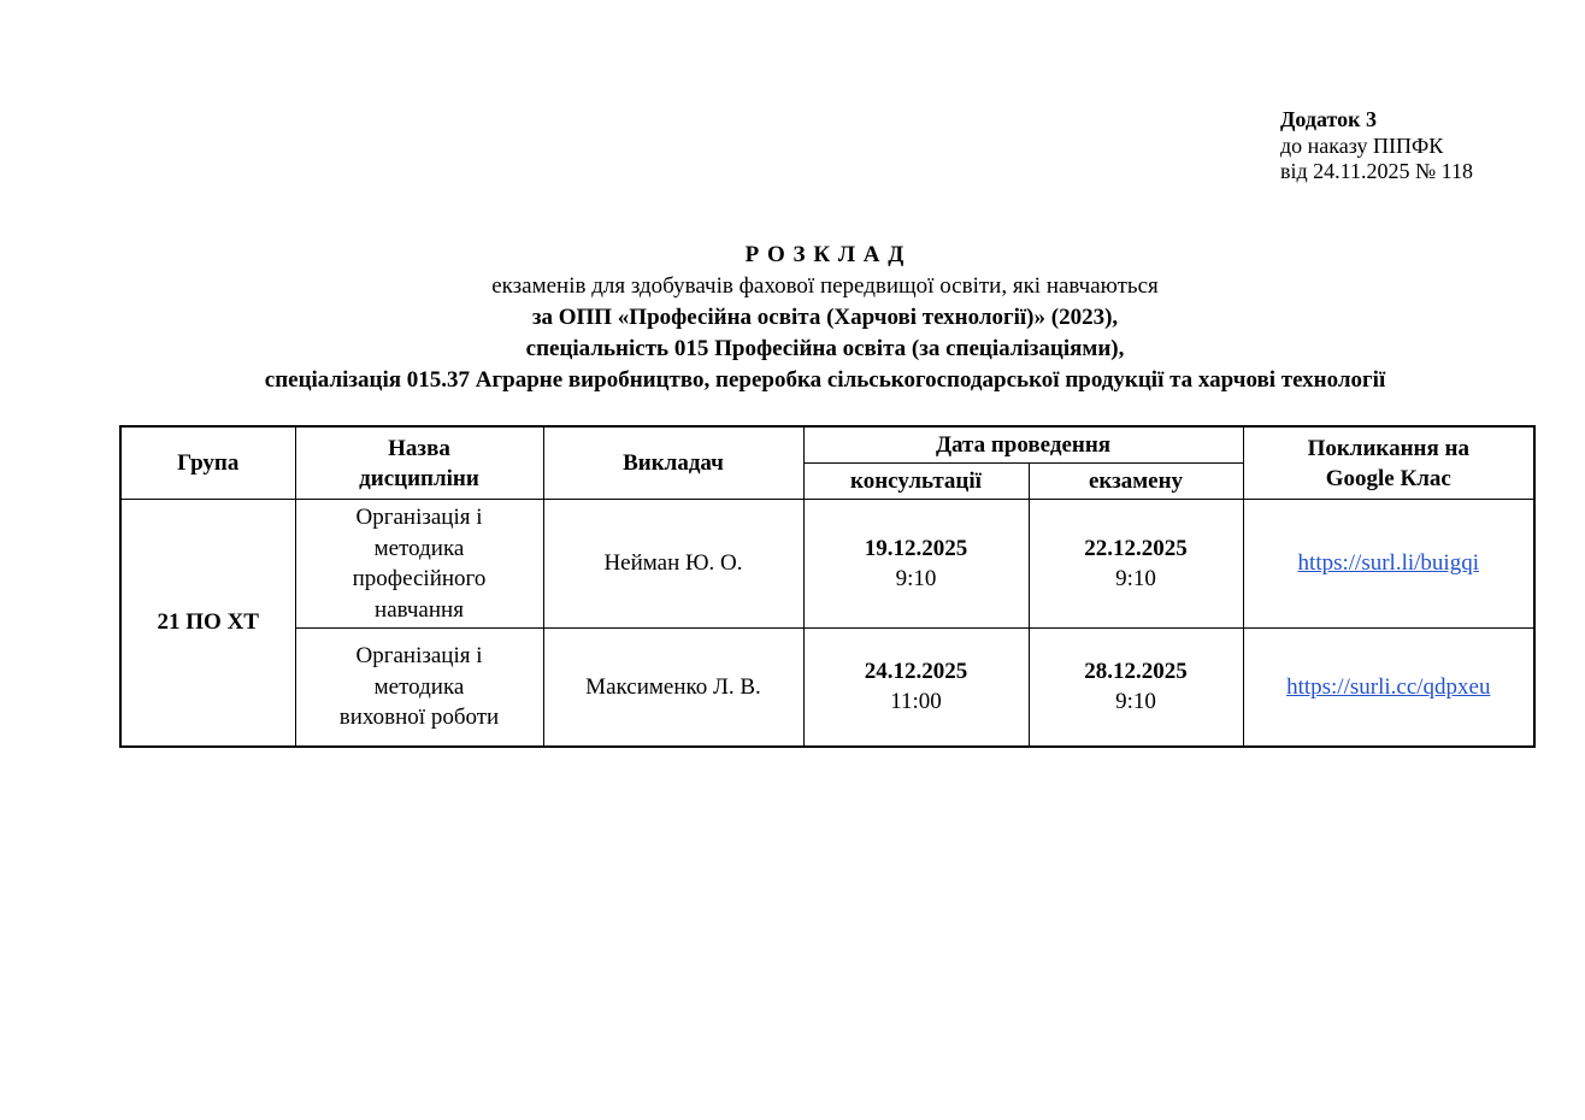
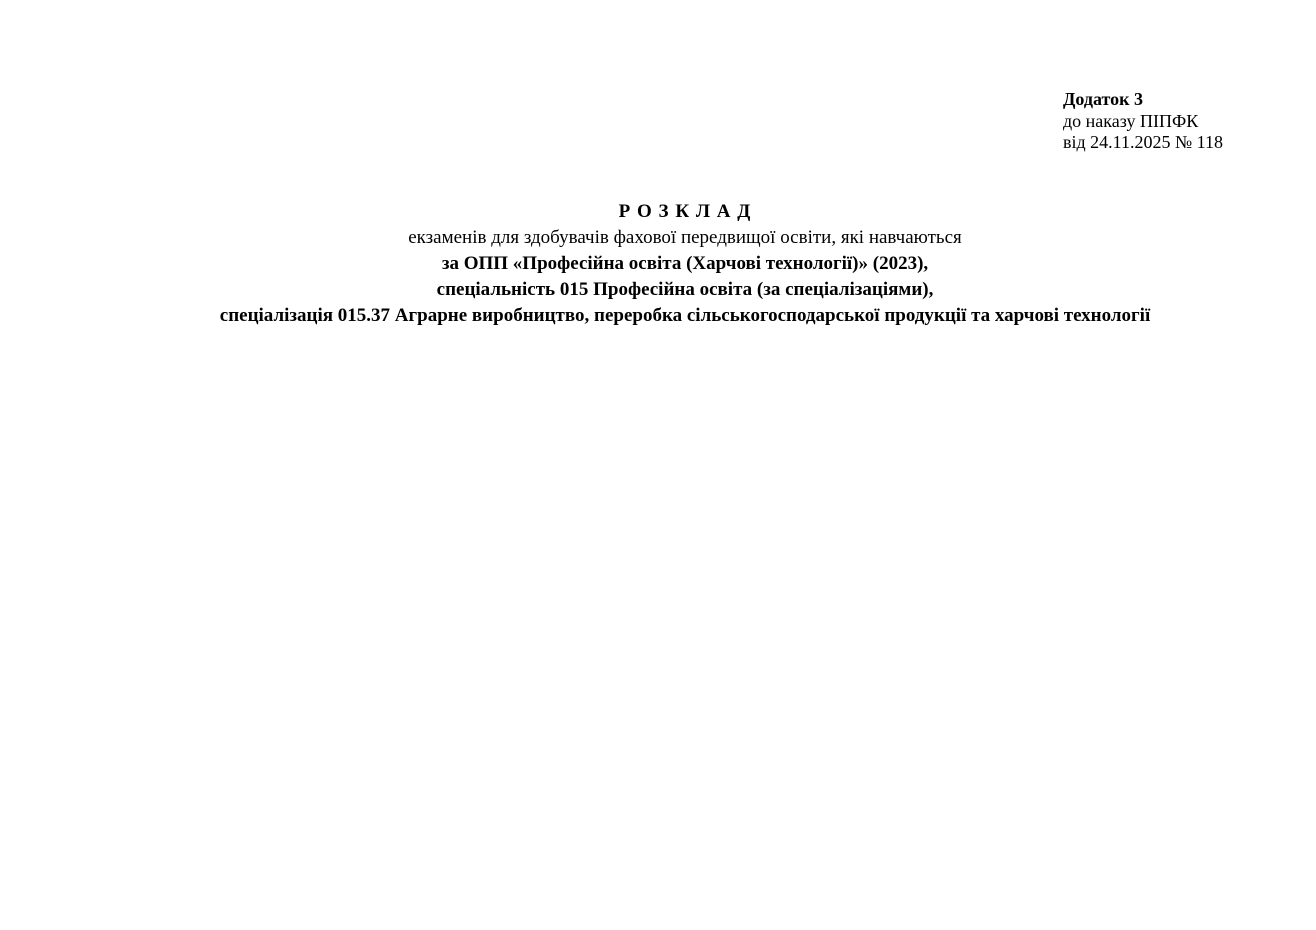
  Додаток 3
  до наказу ПІПФК
  від 24.11.2025 № 118
  Р О З К Л А Д
  екзаменів для здобувачів фахової передвищої освіти, які навчаються
  за ОПП «Професійна освіта (Харчові технології)» (2023),
  спеціальність 015 Професійна освіта (за спеціалізаціями),
  спеціалізація 015.37 Аграрне виробництво, переробка сільськогосподарської продукції та харчові технології
- Група	Назва дисципліни	Викладач	Дата проведення	Покликання на Google Клас
- консультації	екзамену
- 21 ПО ХТ	Організація і методика професійного навчання	Нейман Ю. О.	19.12.2025 9:10	22.12.2025 9:10	https://surl.li/buigqi
- Організація і методика виховної роботи	Максименко Л. В.	24.12.2025 11:00	28.12.2025 9:10	https://surli.cc/qdpxeu
